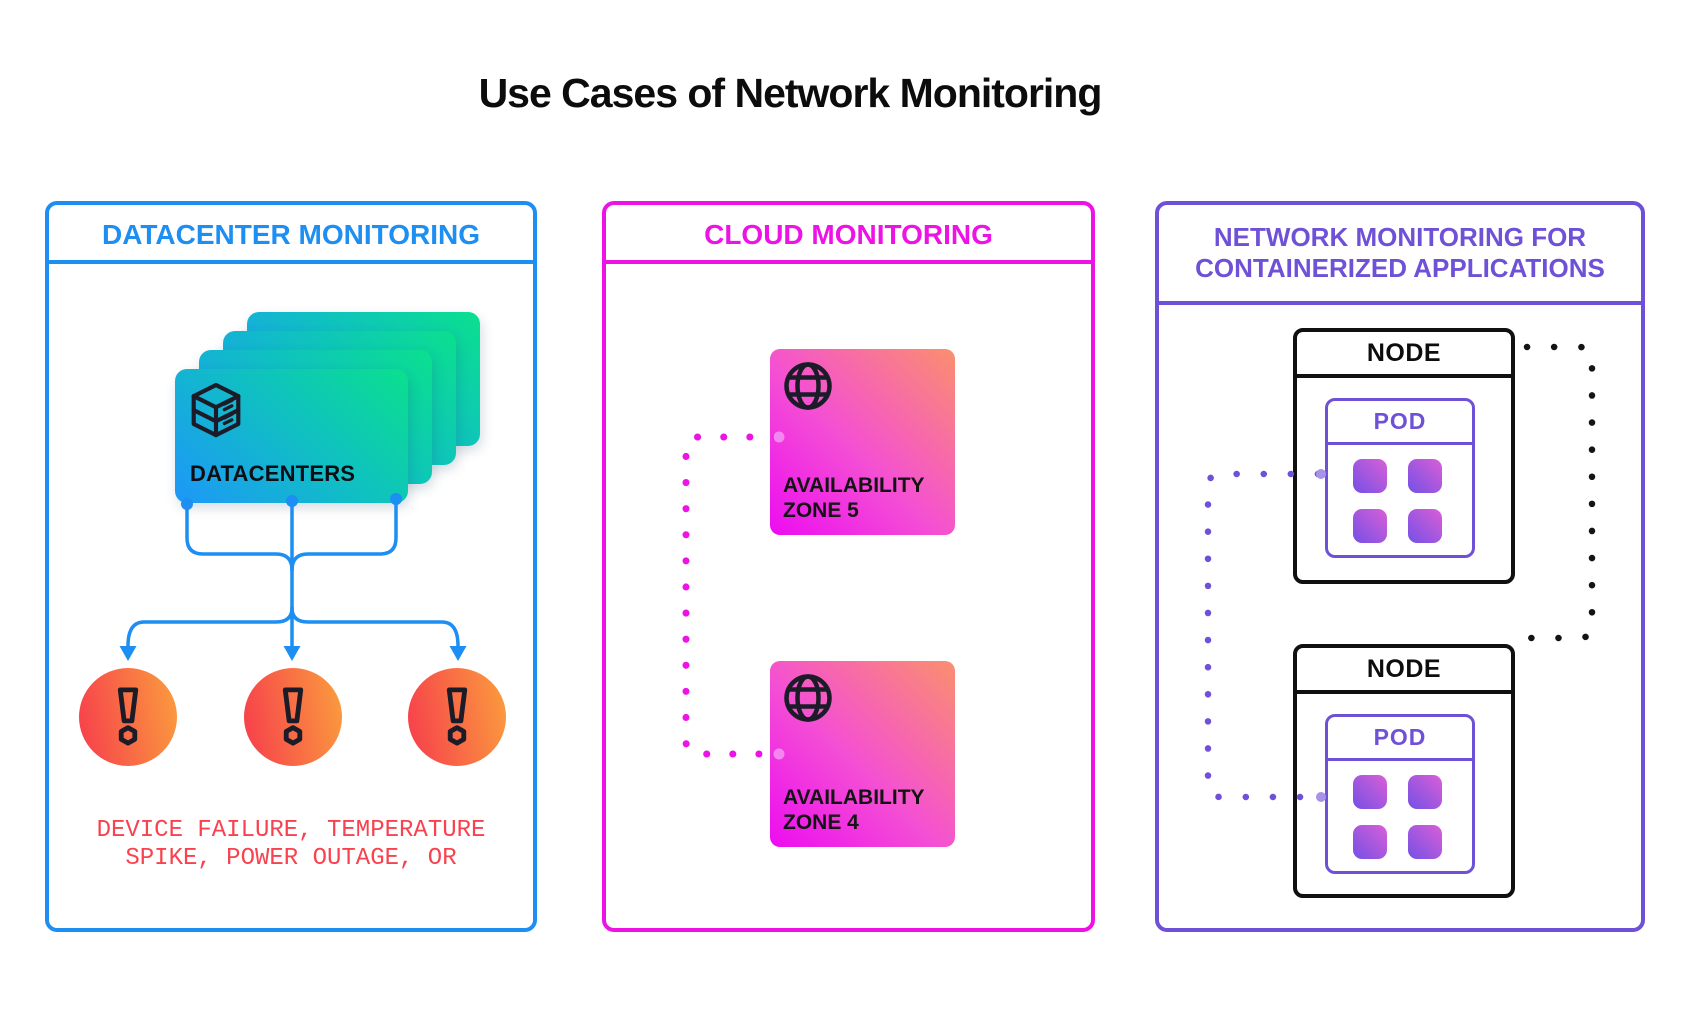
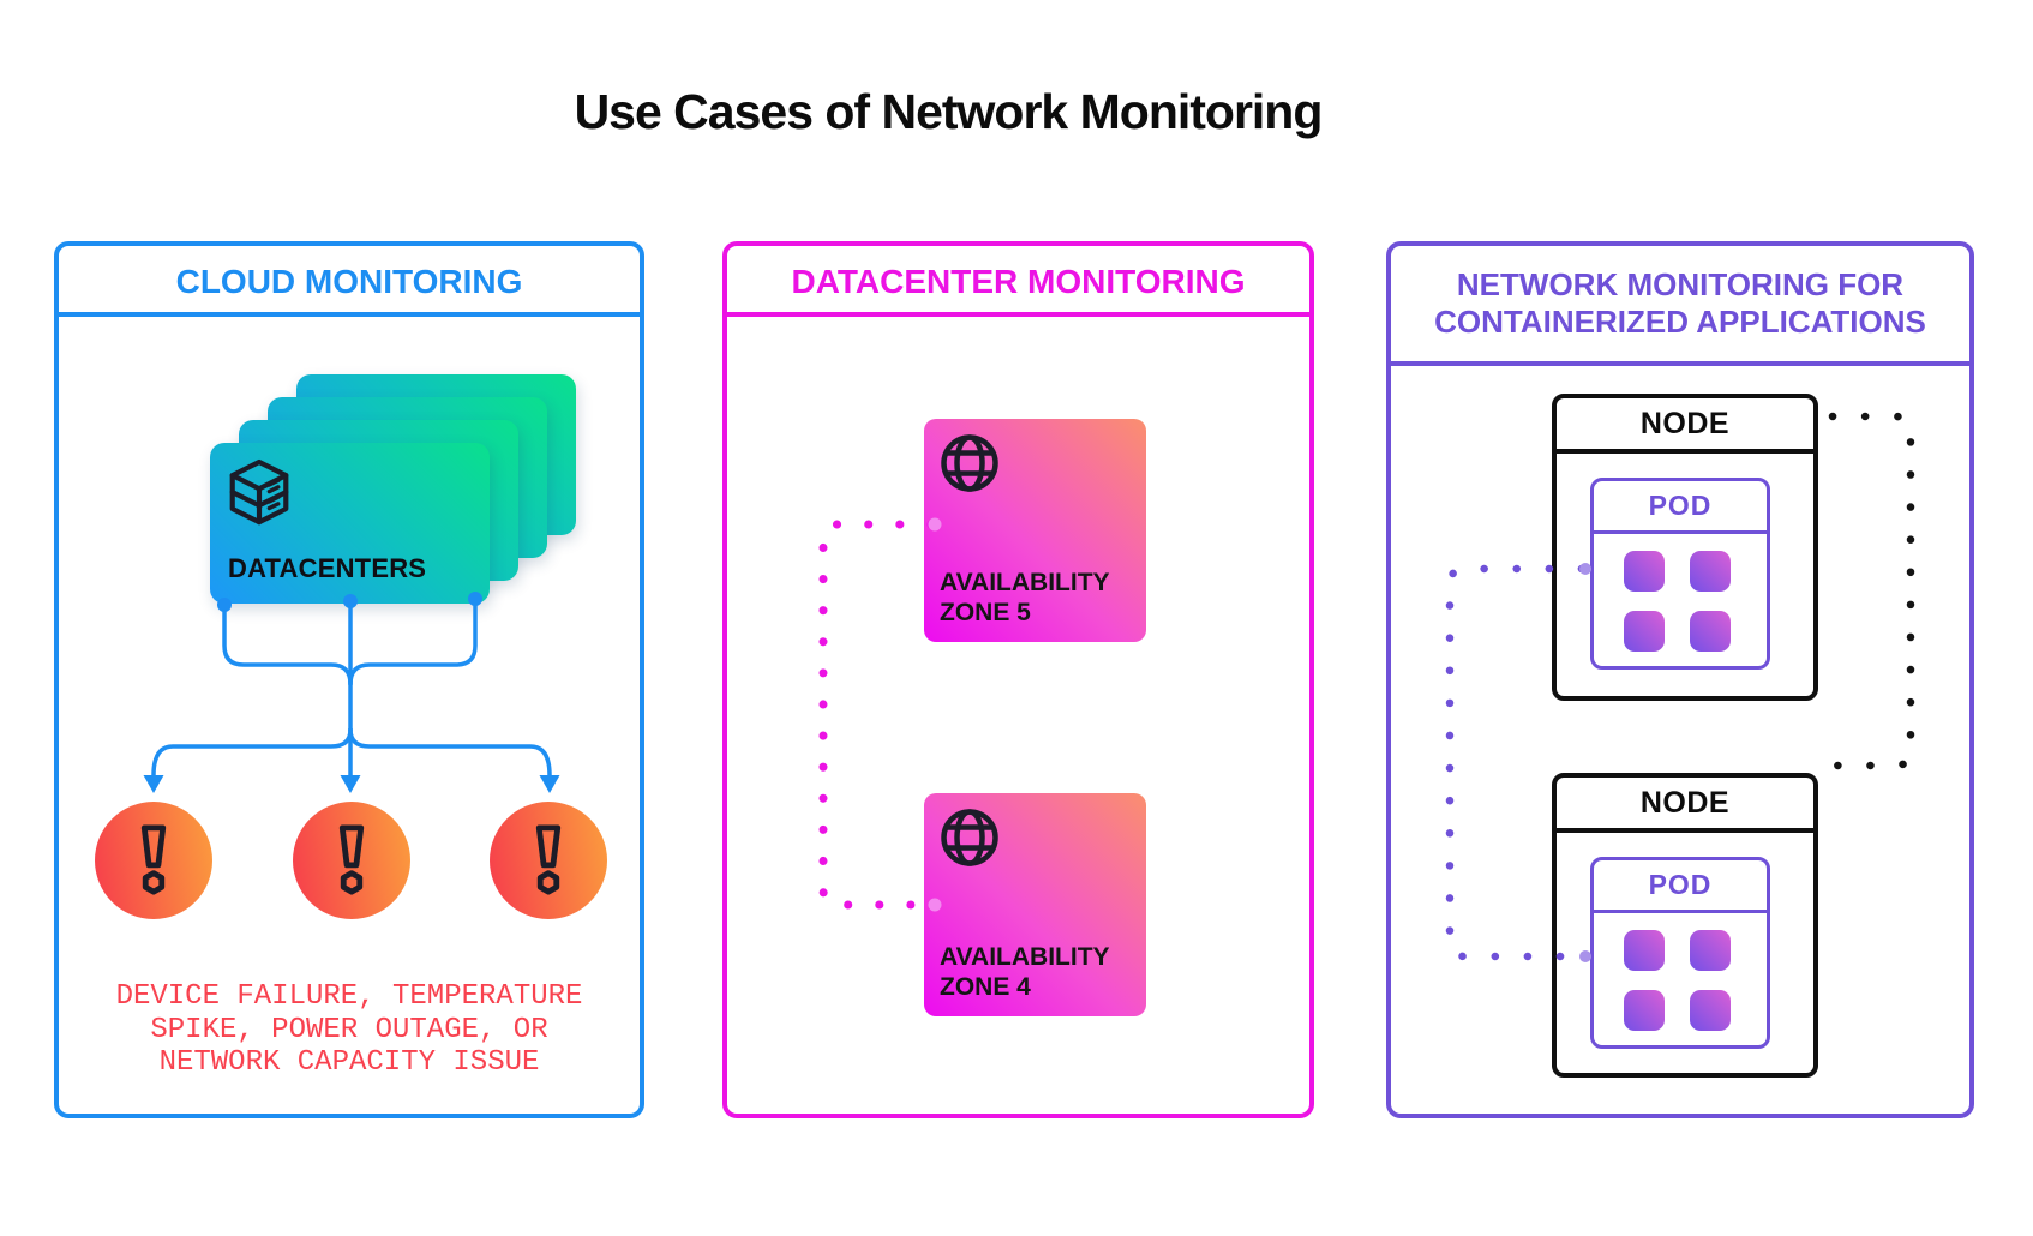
  Use Cases of Network Monitoring
- DATACENTER MONITORING
+ CLOUD MONITORING
  DATACENTERS
  DEVICE FAILURE, TEMPERATURE
  SPIKE, POWER OUTAGE, OR
+ NETWORK CAPACITY ISSUE
- CLOUD MONITORING
+ DATACENTER MONITORING
  AVAILABILITY ZONE 5
  AVAILABILITY ZONE 4
  NETWORK MONITORING FOR CONTAINERIZED APPLICATIONS
  NODE
  POD
  NODE
  POD
